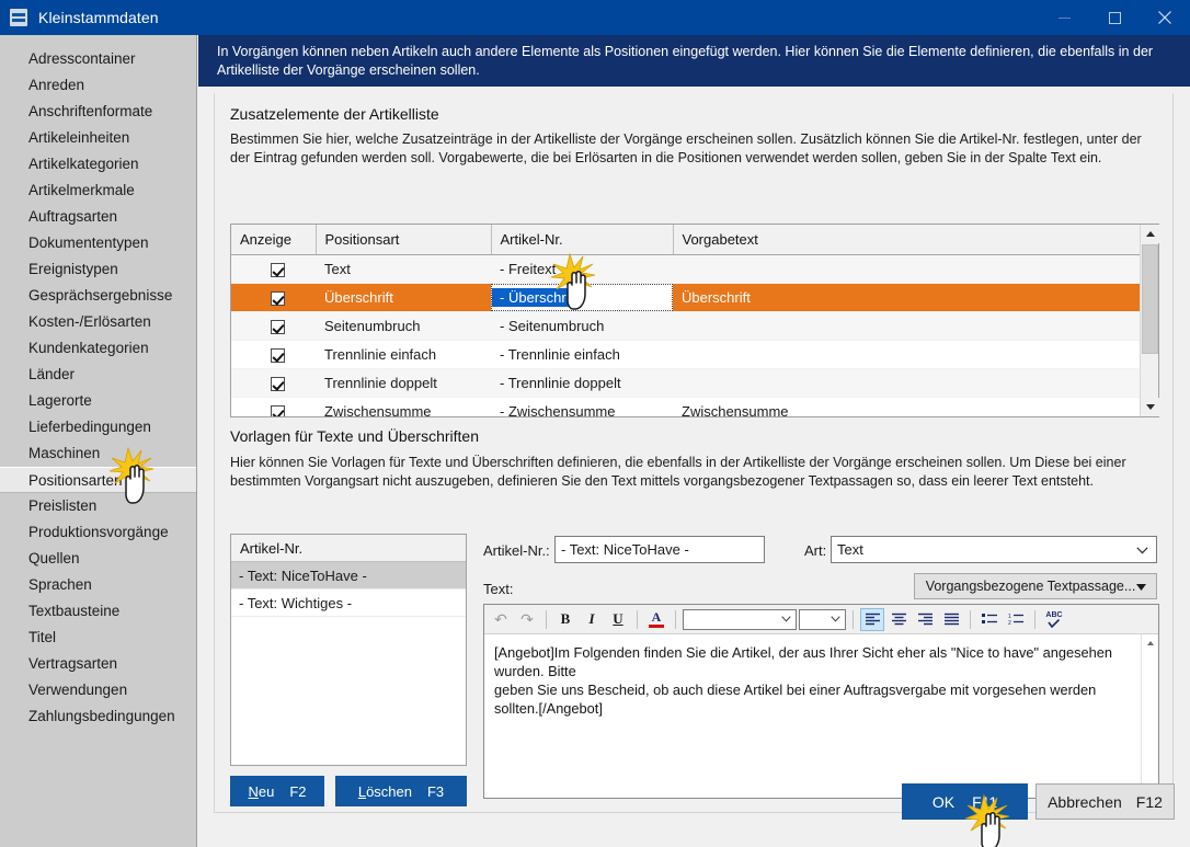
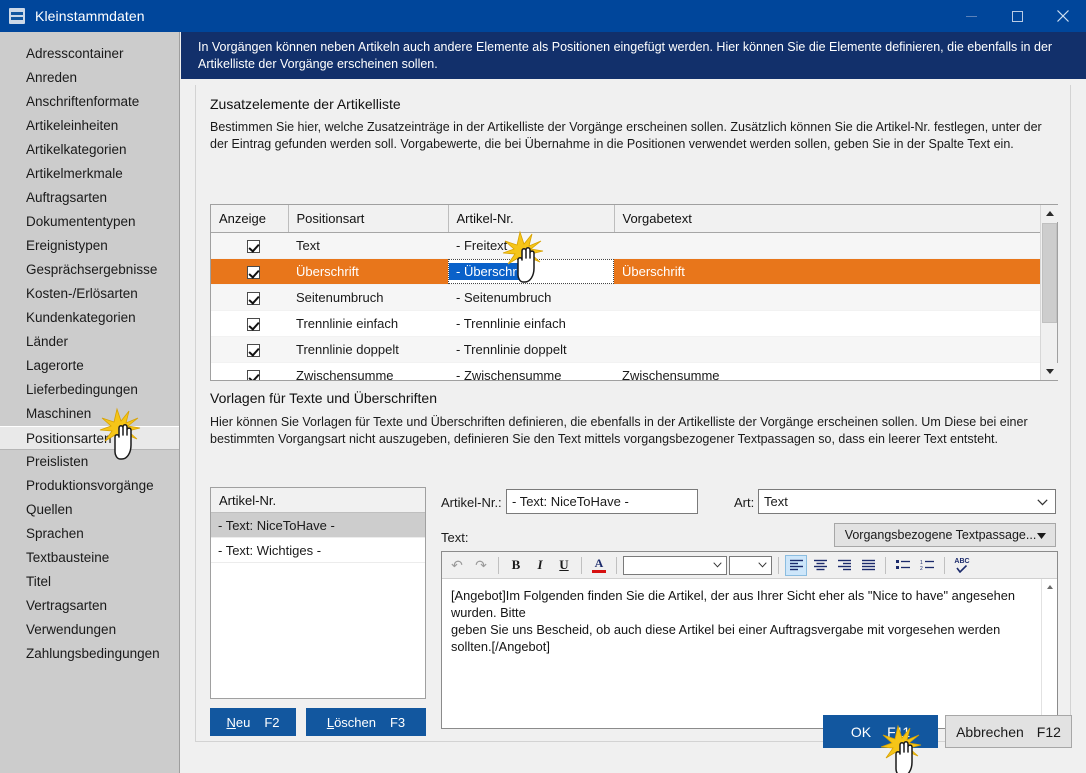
  Kleinstammdaten
  Adresscontainer
  Anreden
  Anschriftenformate
  Artikeleinheiten
  Artikelkategorien
  Artikelmerkmale
  Auftragsarten
  Dokumententypen
  Ereignistypen
  Gesprächsergebnisse
  Kosten-/Erlösarten
  Kundenkategorien
  Länder
  Lagerorte
  Lieferbedingungen
  Maschinen
  Positionsarte
  Preislisten
  Produktionsvorgänge
  Quellen
  Sprachen
  Textbausteine
  Titel
  Vertragsarten
  Verwendungen
  Zahlungsbedingungen
  In Vorgängen können neben Artikeln auch andere Elemente als Positionen eingefügt werden. Hier können Sie die Elemente definieren, die ebenfalls in der Artikelliste der Vorgänge erscheinen sollen.
  Zusatzelemente der Artikelliste
- Bestimmen Sie hier, welche Zusatzeinträge in der Artikelliste der Vorgänge erscheinen sollen. Zusätzlich können Sie die Artikel-Nr. festlegen, unter der der Eintrag gefunden werden soll. Vorgabewerte, die bei Erlösarten in die Positionen verwendet werden sollen, geben Sie in der Spalte Text ein.
+ Bestimmen Sie hier, welche Zusatzeinträge in der Artikelliste der Vorgänge erscheinen sollen. Zusätzlich können Sie die Artikel-Nr. festlegen, unter der der Eintrag gefunden werden soll. Vorgabewerte, die bei Übernahme in die Positionen verwendet werden sollen, geben Sie in der Spalte Text ein.
  Anzeige	Positionsart	Artikel-Nr.	Vorgabetext
  	Text	- Freitext
  	Überschrift	- Überschr	Überschrift
  	Seitenumbruch	- Seitenumbruch
  	Trennlinie einfach	- Trennlinie einfach
  	Trennlinie doppelt	- Trennlinie doppelt
  	Zwischensumme	- Zwischensumme	Zwischensumme
  Vorlagen für Texte und Überschriften
  Hier können Sie Vorlagen für Texte und Überschriften definieren, die ebenfalls in der Artikelliste der Vorgänge erscheinen sollen. Um Diese bei einer bestimmten Vorgangsart nicht auszugeben, definieren Sie den Text mittels vorgangsbezogener Textpassagen so, dass ein leerer Text entsteht.
  Artikel-Nr.
  - Text: NiceToHave -
  - Text: Wichtiges -
  Neu
  F2
  Löschen
  F3
  Artikel-Nr.:
  - Text: NiceToHave -
  Art:
  Text
  Text:
  Vorgangsbezogene Textpassage...
  ↶
  ↷
  B
  I
  U
  A
  [Angebot]Im Folgenden finden Sie die Artikel, der aus Ihrer Sicht eher als "Nice to have" angesehen wurden. Bitte
  geben Sie uns Bescheid, ob auch diese Artikel bei einer Auftragsvergabe mit vorgesehen werden sollten.[/Angebot]
  OK
  Abbrechen
  F12
